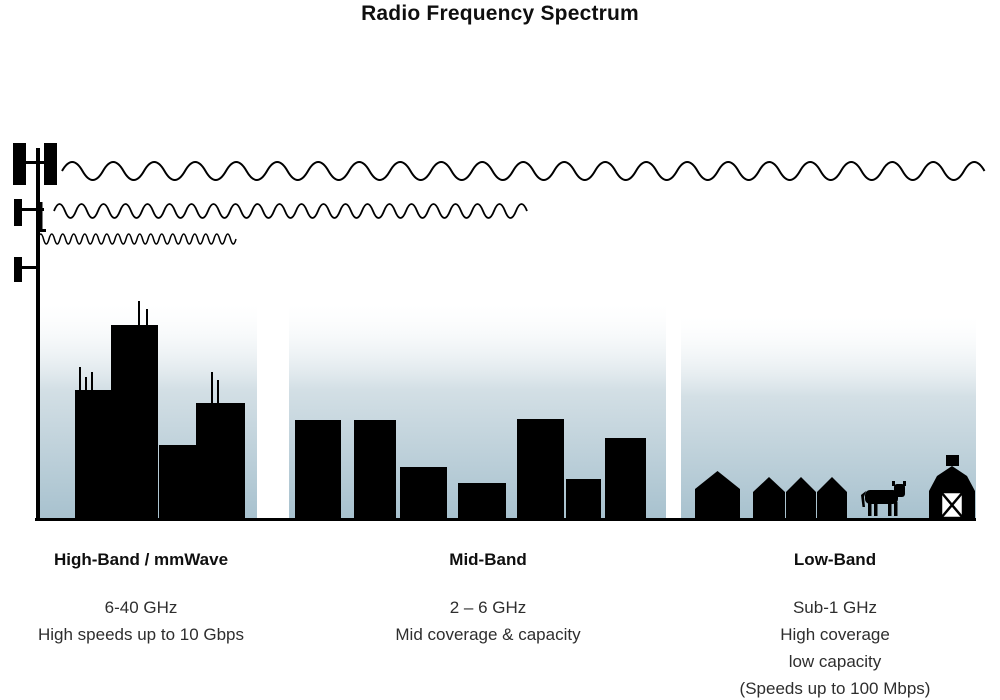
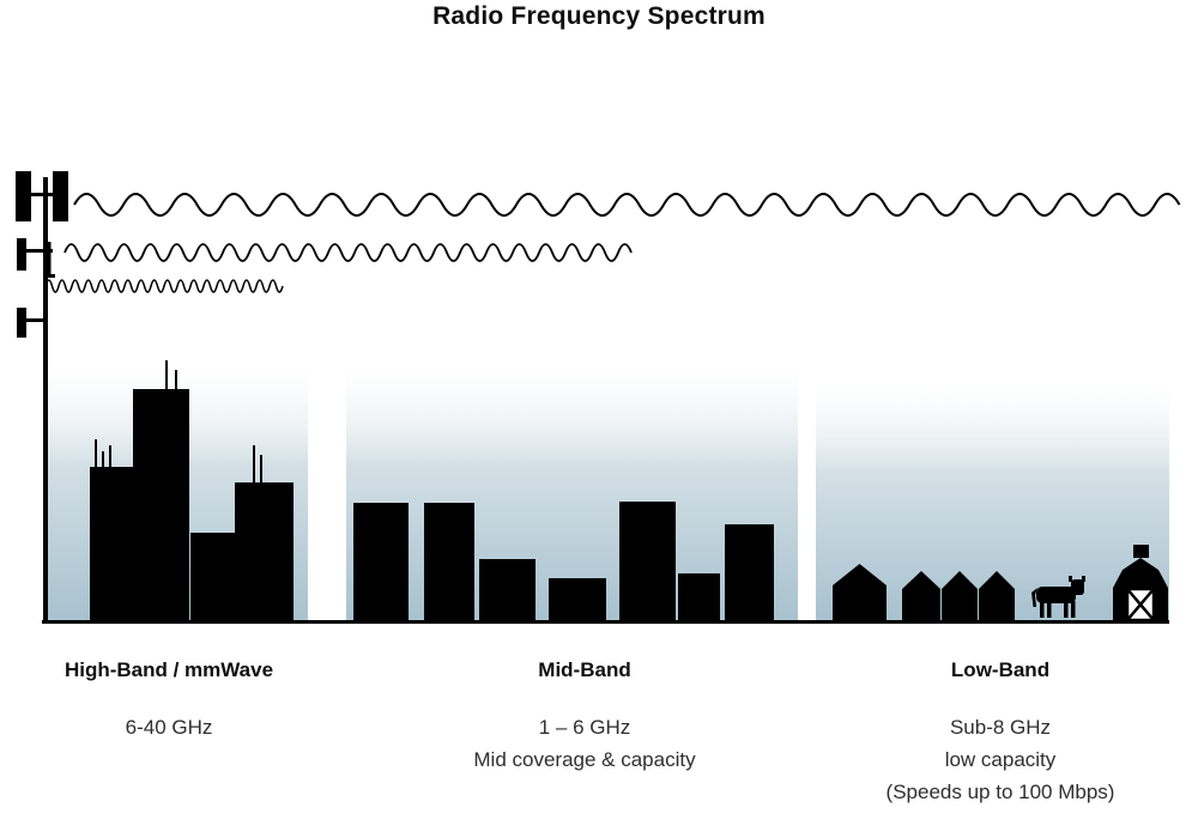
  Radio Frequency Spectrum
  High-Band / mmWave
  6-40 GHz
- High speeds up to 10 Gbps
  Mid-Band
- 2 – 6 GHz
+ 1 – 6 GHz
  Mid coverage & capacity
  Low-Band
- Sub-1 GHz
+ Sub-8 GHz
- High coverage
  low capacity
  (Speeds up to 100 Mbps)
